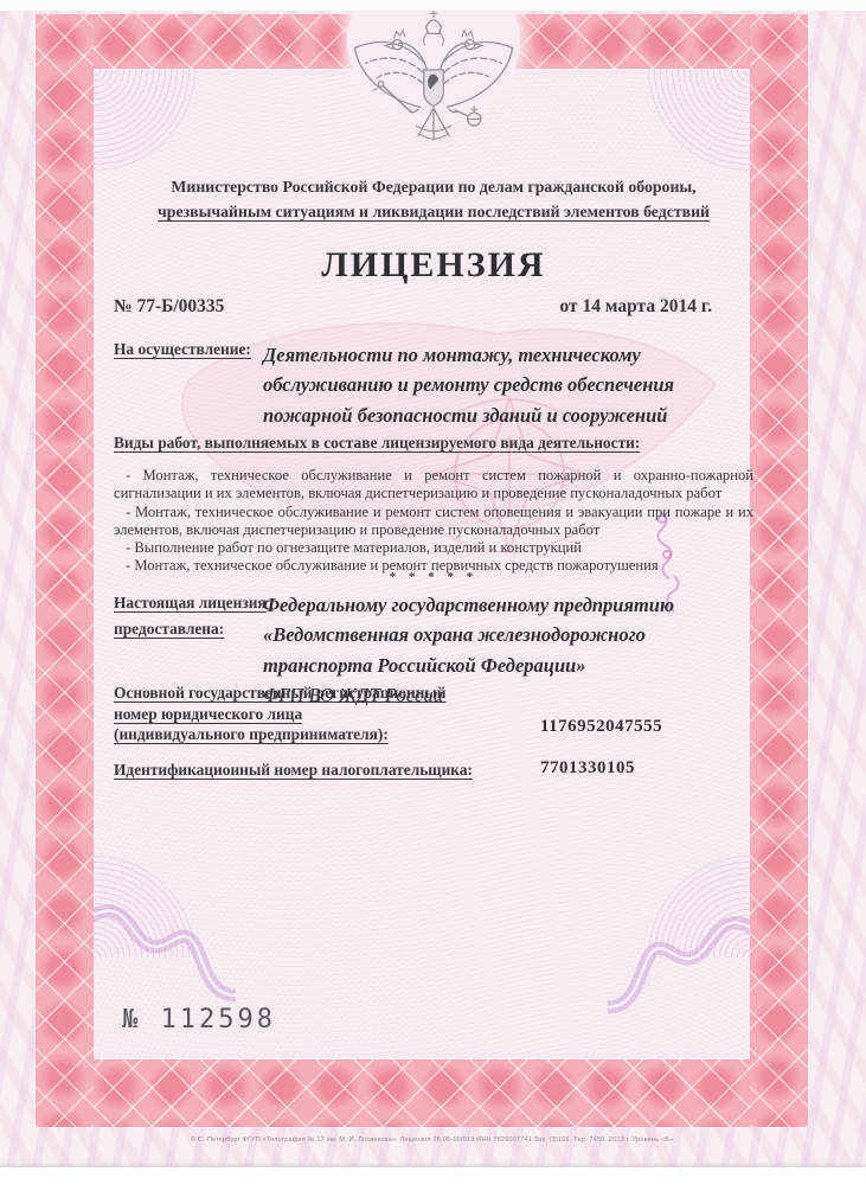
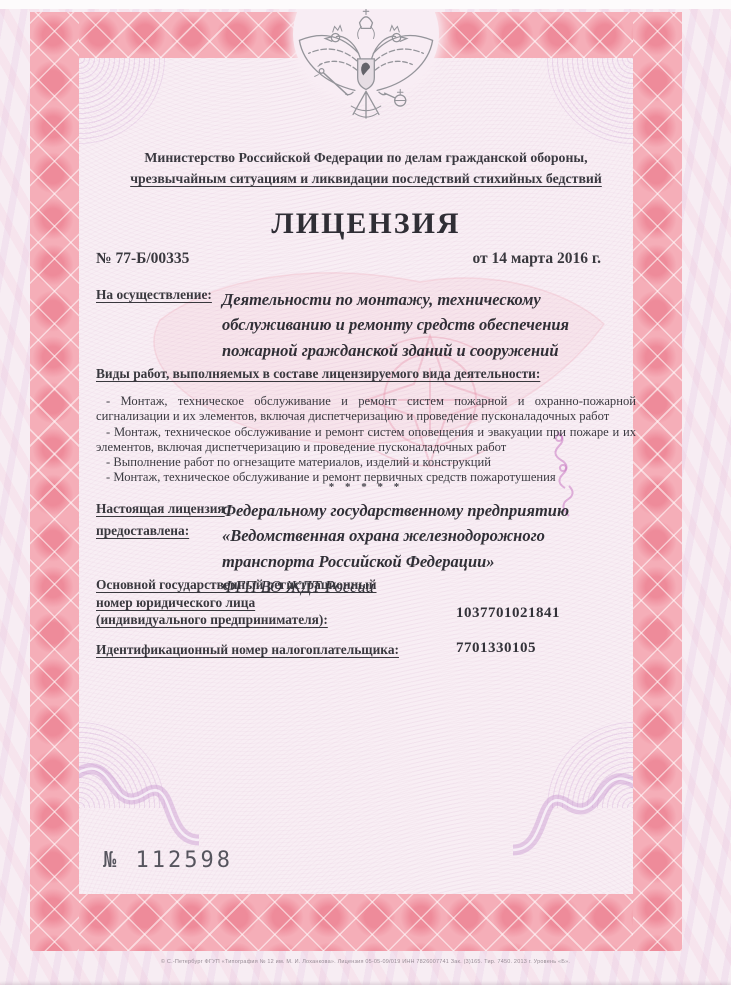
  Министерство Российской Федерации по делам гражданской обороны,
- чрезвычайным ситуациям и ликвидации последствий элементов бедствий
+ чрезвычайным ситуациям и ликвидации последствий стихийных бедствий
  ЛИЦЕНЗИЯ
  № 77-Б/00335
- от 14 марта 2014 г.
+ от 14 марта 2016 г.
  На осуществление:
  Деятельности по монтажу, техническому
  обслуживанию и ремонту средств обеспечения
- пожарной безопасности зданий и сооружений
+ пожарной гражданской зданий и сооружений
  Виды работ, выполняемых в составе лицензируемого вида деятельности:
  - Монтаж, техническое обслуживание и ремонт систем пожарной и охранно-пожарной сигнализации и их элементов, включая диспетчеризацию и проведение пусконаладочных работ
  - Монтаж, техническое обслуживание и ремонт систем оповещения и эвакуации при пожаре и их элементов, включая диспетчеризацию и проведение пусконаладочных работ
  - Выполнение работ по огнезащите материалов, изделий и конструкций
  - Монтаж, техническое обслуживание и ремонт первичных средств пожаротушения
  * * * * *
  Настоящая лицензия
  предоставлена:
  Федеральному государственному предприятию
  «Ведомственная охрана железнодорожного
  транспорта Российской Федерации»
  ФГП ВО ЖДТ России
  Основной государственный регистрационный
  номер юридического лица
  (индивидуального предпринимателя):
- 1176952047555
+ 1037701021841
  Идентификационный номер налогоплательщика:
  7701330105
  № 112598
